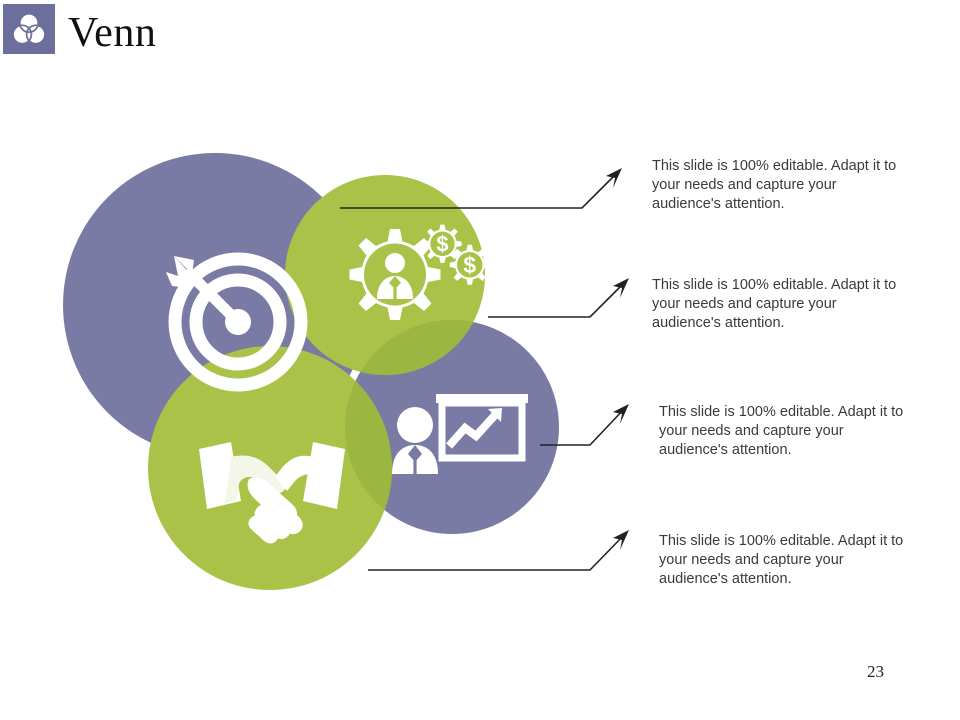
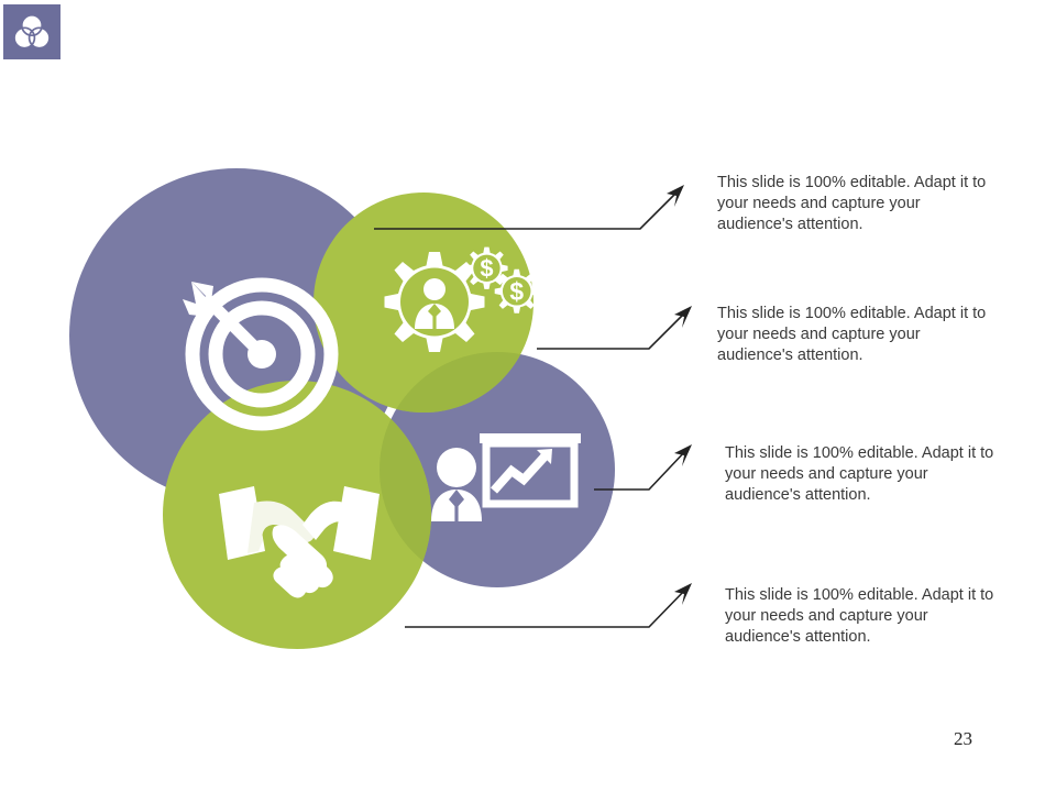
- Venn
  $
  $
  This slide is 100% editable. Adapt it to your needs and capture your audience's attention.
  This slide is 100% editable. Adapt it to your needs and capture your audience's attention.
  This slide is 100% editable. Adapt it to your needs and capture your audience's attention.
  This slide is 100% editable. Adapt it to your needs and capture your audience's attention.
  23
